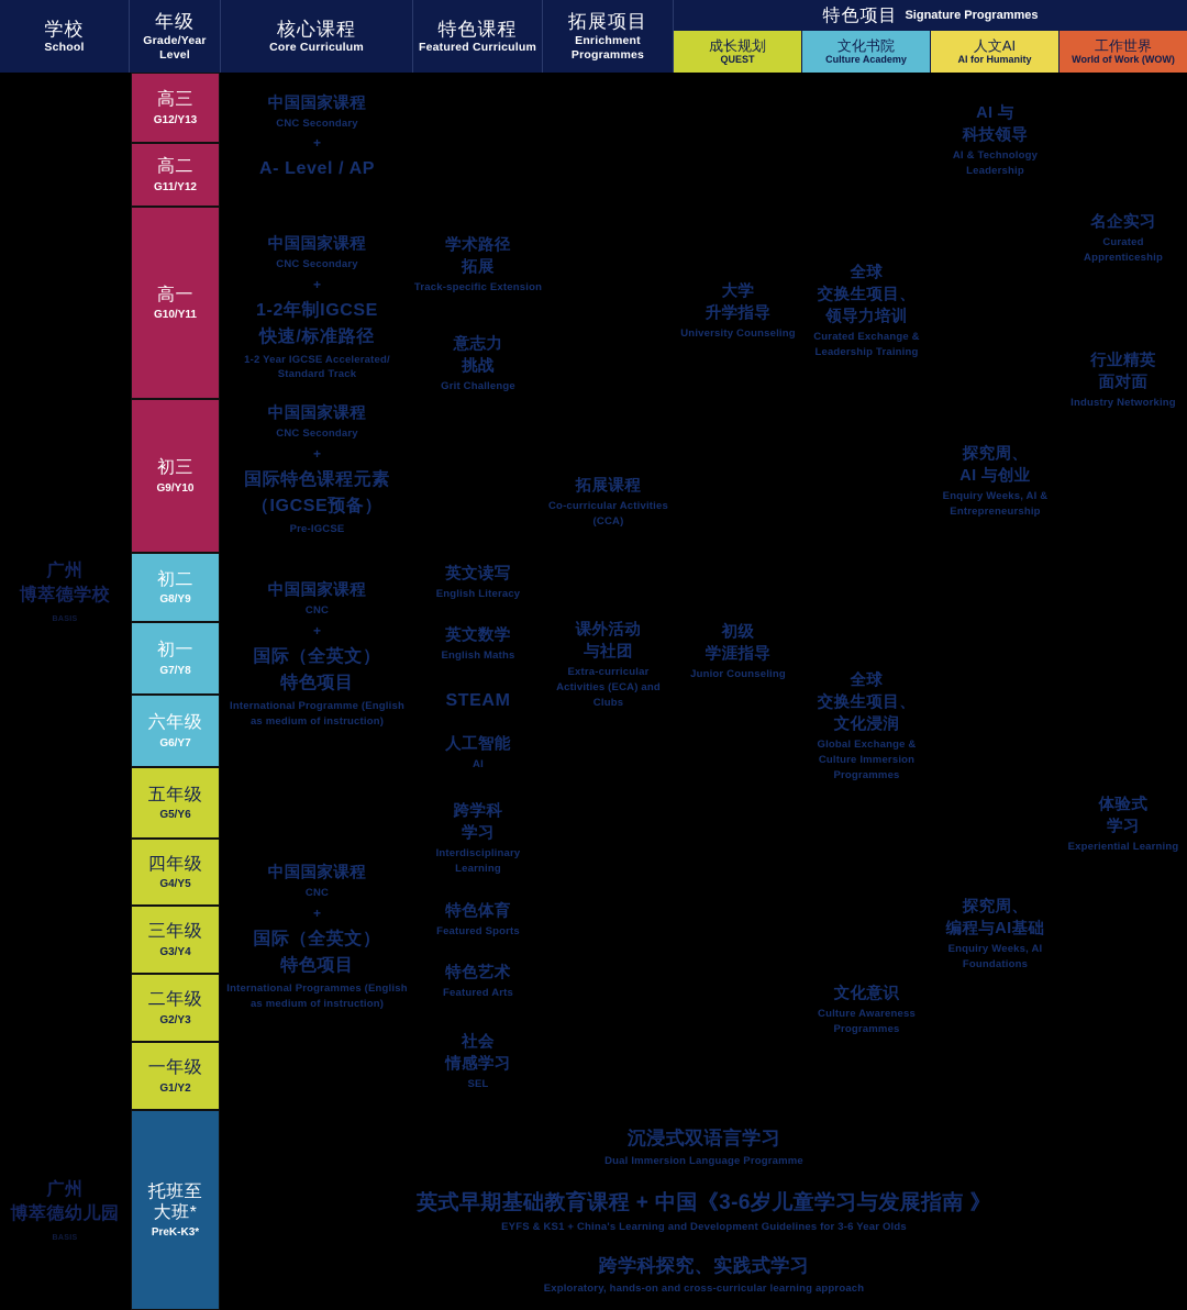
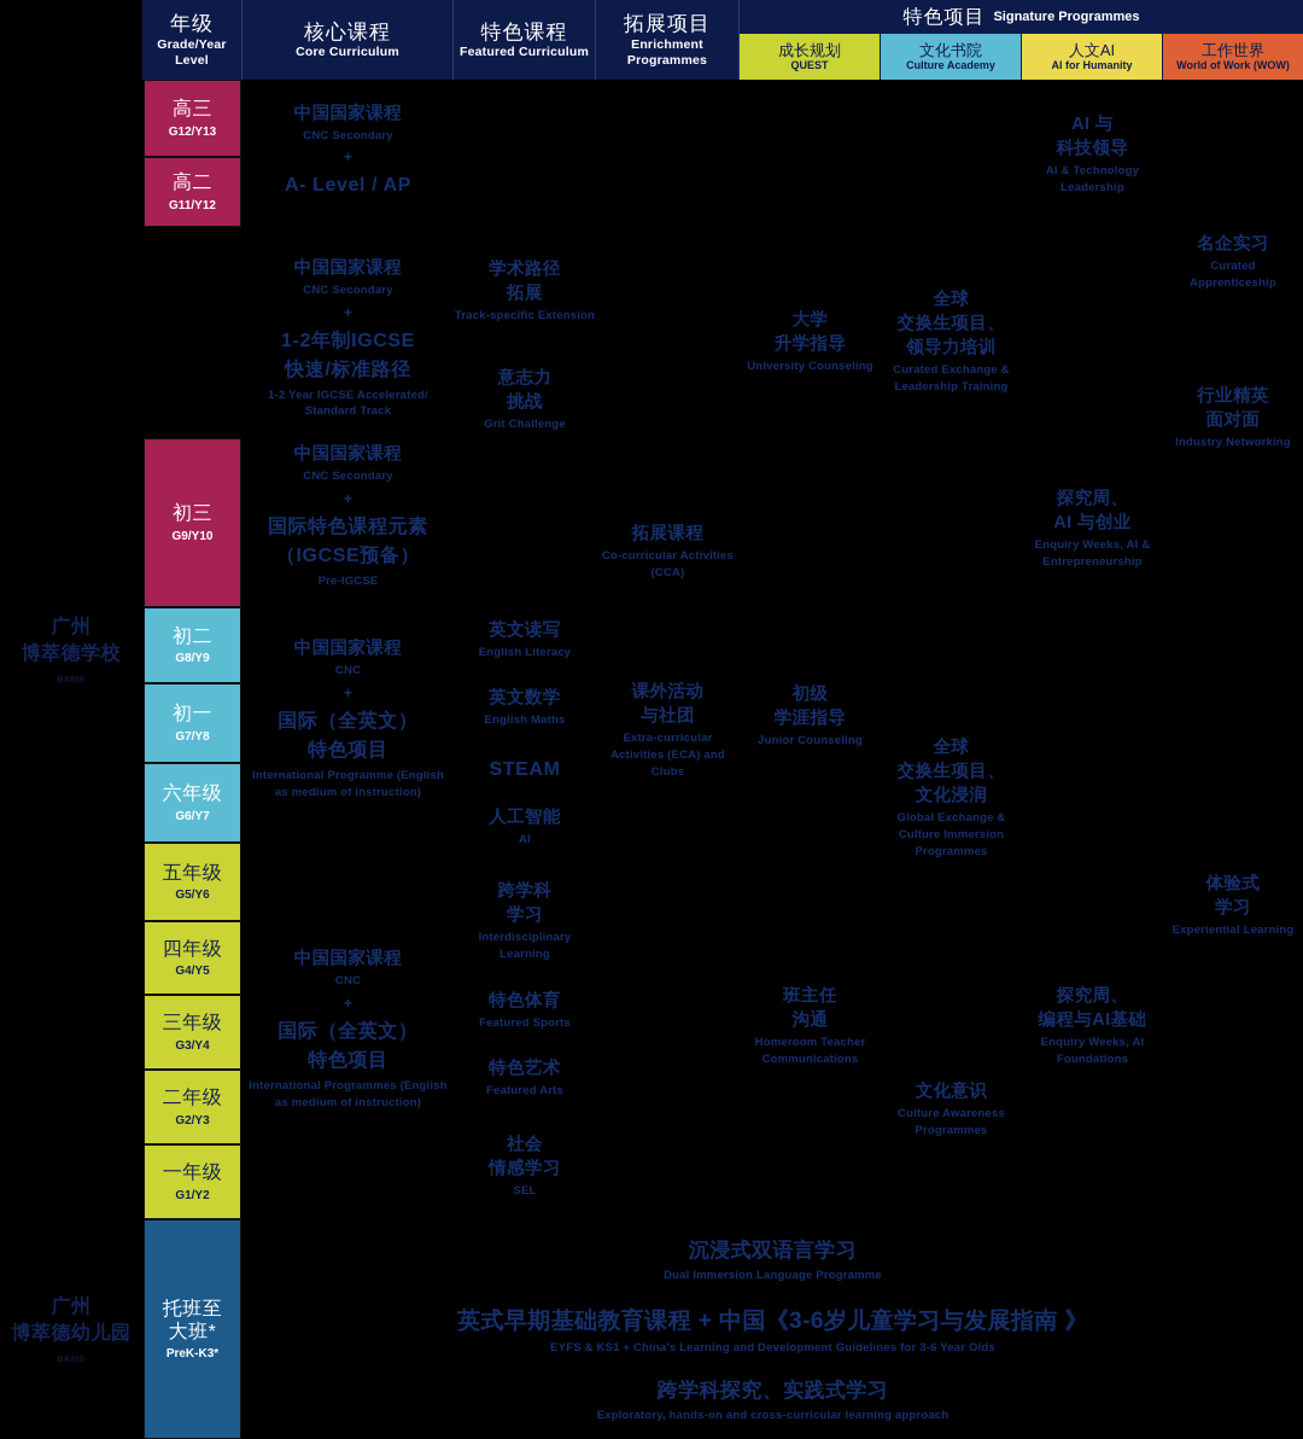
- 学校
- School
  年级
  Grade/Year Level
  核心课程
  Core Curriculum
  特色课程
  Featured Curriculum
  拓展项目
  Enrichment Programmes
  特色项目
  Signature Programmes
  成长规划
  QUEST
  文化书院
  Culture Academy
  人文AI
  AI for Humanity
  工作世界
  World of Work (WOW)
  广州
  博萃德学校
  广州
  博萃德幼儿园
  高三
  G12/Y13
  高二
  G11/Y12
- 高一
- G10/Y11
  初三
  G9/Y10
  初二
  G8/Y9
  初一
  G7/Y8
  六年级
  G6/Y7
  五年级
  G5/Y6
  四年级
  G4/Y5
  三年级
  G3/Y4
  二年级
  G2/Y3
  一年级
  G1/Y2
  托班至
  大班*
  PreK-K3*
  中国国家课程
  CNC Secondary
  +
  A- Level / AP
  中国国家课程
  CNC Secondary
  +
  1-2年制IGCSE
  快速/标准路径
  1-2 Year IGCSE Accelerated/ Standard Track
  中国国家课程
  CNC Secondary
  +
  国际特色课程元素
  （IGCSE预备）
  Pre-IGCSE
  中国国家课程
  CNC
  +
  国际（全英文）
  特色项目
  International Programme (English as medium of instruction)
  中国国家课程
  CNC
  +
  国际（全英文）
  特色项目
  International Programmes (English as medium of instruction)
  学术路径
  拓展
  Track-specific Extension
  意志力
  挑战
  Grit Challenge
  英文读写
  English Literacy
  英文数学
  English Maths
  STEAM
  人工智能
  AI
  跨学科
  学习
  Interdisciplinary Learning
  特色体育
  Featured Sports
  特色艺术
  Featured Arts
  社会
  情感学习
  SEL
  拓展课程
  Co-curricular Activities (CCA)
  课外活动
  与社团
  Extra-curricular Activities (ECA) and Clubs
  大学
  升学指导
  University Counseling
  初级
  学涯指导
  Junior Counseling
+ 班主任
+ 沟通
+ Homeroom Teacher Communications
  全球
  交换生项目、
  领导力培训
  Curated Exchange & Leadership Training
  全球
  交换生项目、
  文化浸润
  Global Exchange & Culture Immersion Programmes
  文化意识
  Culture Awareness Programmes
  AI 与
  科技领导
  AI & Technology Leadership
  探究周、
  AI 与创业
  Enquiry Weeks, AI & Entrepreneurship
  探究周、
  编程与AI基础
  Enquiry Weeks, AI Foundations
  名企实习
  Curated Apprenticeship
  行业精英
  面对面
  Industry Networking
  体验式
  学习
  Experiential Learning
  沉浸式双语言学习
  Dual Immersion Language Programme
  英式早期基础教育课程 + 中国《3-6岁儿童学习与发展指南 》
  EYFS & KS1 + China's Learning and Development Guidelines for 3-6 Year Olds
  跨学科探究、实践式学习
  Exploratory, hands-on and cross-curricular learning approach
